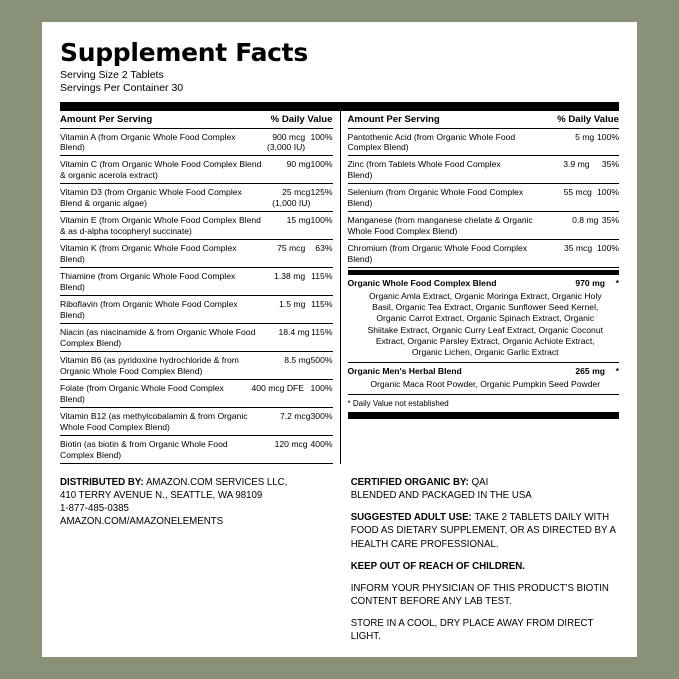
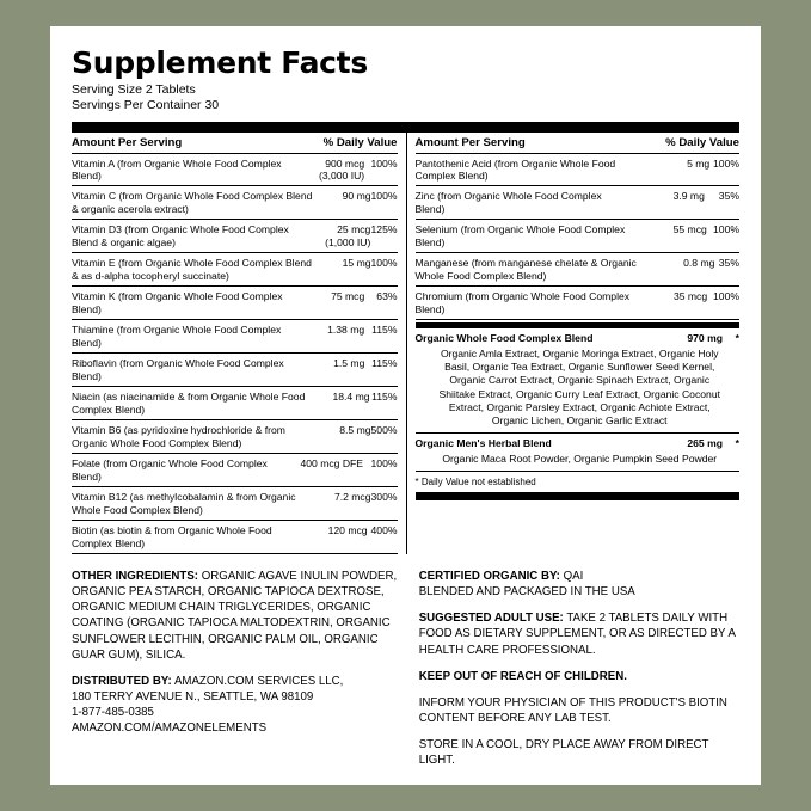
  Supplement Facts
  Serving Size 2 Tablets
  Servings Per Container 30
  Amount Per Serving
  % Daily Value
  Vitamin A (from Organic Whole Food Complex Blend)
  900 mcg
  (3,000 IU)
  100%
  Vitamin C (from Organic Whole Food Complex Blend & organic acerola extract)
  90 mg
  100%
  Vitamin D3 (from Organic Whole Food Complex Blend & organic algae)
  25 mcg
  (1,000 IU)
  125%
  Vitamin E (from Organic Whole Food Complex Blend & as d-alpha tocopheryl succinate)
  15 mg
  100%
  Vitamin K (from Organic Whole Food Complex Blend)
  75 mcg
  63%
  Thiamine (from Organic Whole Food Complex Blend)
  1.38 mg
  115%
  Riboflavin (from Organic Whole Food Complex Blend)
  1.5 mg
  115%
  Niacin (as niacinamide & from Organic Whole Food Complex Blend)
  18.4 mg
  115%
  Vitamin B6 (as pyridoxine hydrochloride & from Organic Whole Food Complex Blend)
  8.5 mg
  500%
  Folate (from Organic Whole Food Complex Blend)
  400 mcg DFE
  100%
  Vitamin B12 (as methylcobalamin & from Organic Whole Food Complex Blend)
  7.2 mcg
  300%
  Biotin (as biotin & from Organic Whole Food Complex Blend)
  120 mcg
  400%
  Amount Per Serving
  % Daily Value
  Pantothenic Acid (from Organic Whole Food Complex Blend)
  5 mg
  100%
- Zinc (from Tablets Whole Food Complex Blend)
+ Zinc (from Organic Whole Food Complex Blend)
  3.9 mg
  35%
  Selenium (from Organic Whole Food Complex Blend)
  55 mcg
  100%
  Manganese (from manganese chelate & Organic Whole Food Complex Blend)
  0.8 mg
  35%
  Chromium (from Organic Whole Food Complex Blend)
  35 mcg
  100%
  Organic Whole Food Complex Blend
  970 mg
  *
  Organic Amla Extract, Organic Moringa Extract, Organic Holy Basil, Organic Tea Extract, Organic Sunflower Seed Kernel, Organic Carrot Extract, Organic Spinach Extract, Organic Shiitake Extract, Organic Curry Leaf Extract, Organic Coconut Extract, Organic Parsley Extract, Organic Achiote Extract, Organic Lichen, Organic Garlic Extract
  Organic Men's Herbal Blend
  265 mg
  *
  Organic Maca Root Powder, Organic Pumpkin Seed Powder
  * Daily Value not established
+ OTHER INGREDIENTS: ORGANIC AGAVE INULIN POWDER, ORGANIC PEA STARCH, ORGANIC TAPIOCA DEXTROSE, ORGANIC MEDIUM CHAIN TRIGLYCERIDES, ORGANIC COATING (ORGANIC TAPIOCA MALTODEXTRIN, ORGANIC SUNFLOWER LECITHIN, ORGANIC PALM OIL, ORGANIC GUAR GUM), SILICA.
  DISTRIBUTED BY: AMAZON.COM SERVICES LLC,
- 410 TERRY AVENUE N., SEATTLE, WA 98109
+ 180 TERRY AVENUE N., SEATTLE, WA 98109
  1-877-485-0385
  AMAZON.COM/AMAZONELEMENTS
  CERTIFIED ORGANIC BY: QAI
  BLENDED AND PACKAGED IN THE USA
  SUGGESTED ADULT USE: TAKE 2 TABLETS DAILY WITH FOOD AS DIETARY SUPPLEMENT, OR AS DIRECTED BY A HEALTH CARE PROFESSIONAL.
  KEEP OUT OF REACH OF CHILDREN.
  INFORM YOUR PHYSICIAN OF THIS PRODUCT'S BIOTIN CONTENT BEFORE ANY LAB TEST.
  STORE IN A COOL, DRY PLACE AWAY FROM DIRECT LIGHT.
